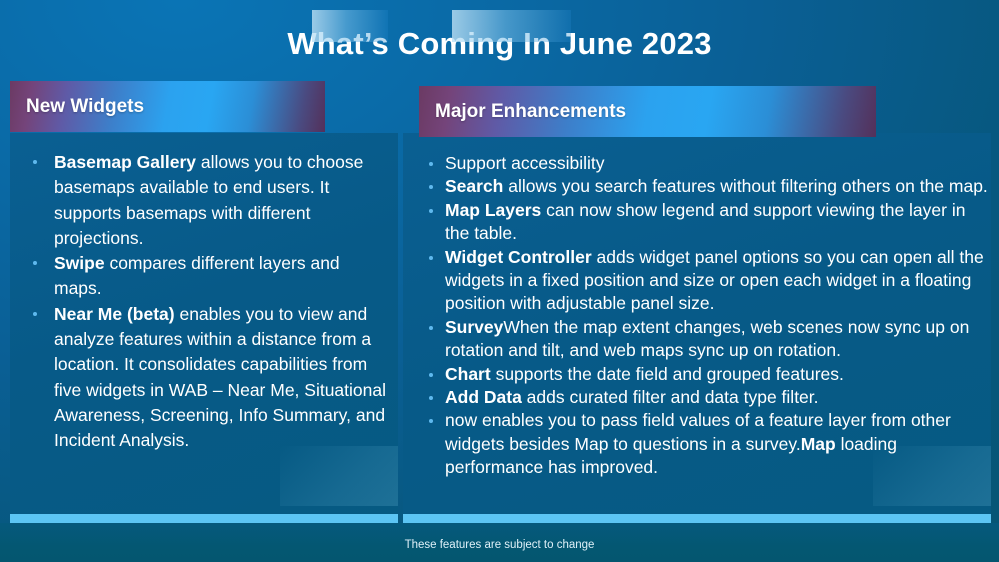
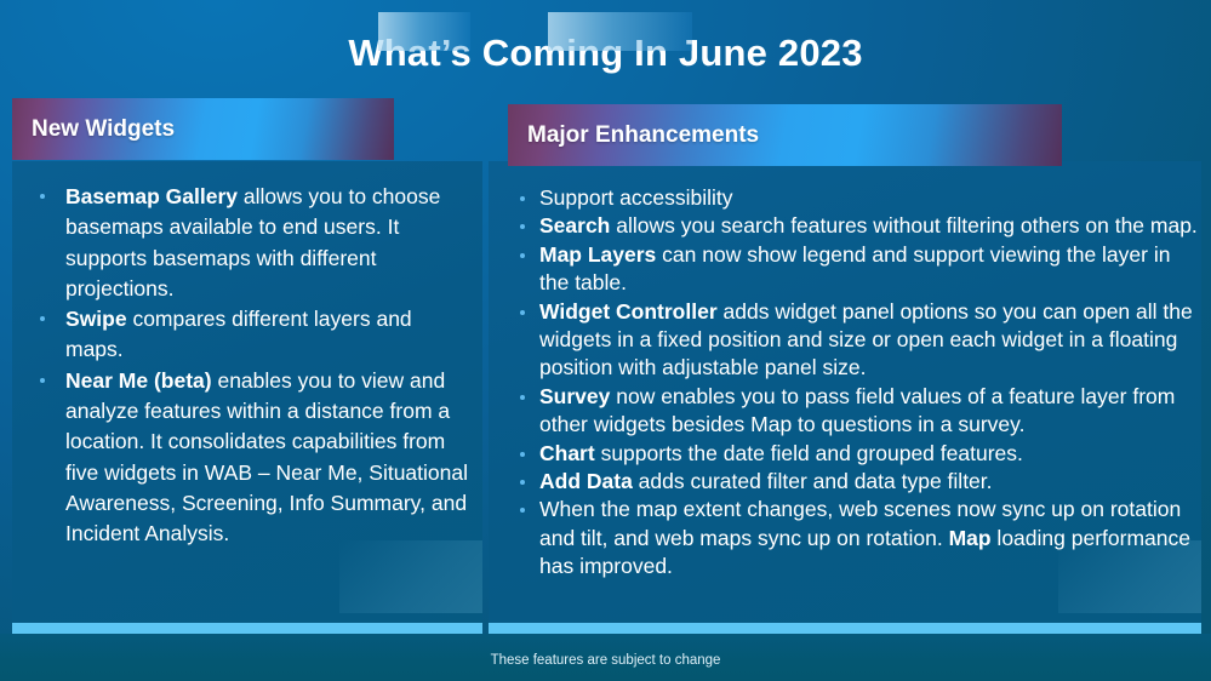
  What’s Coming In June 2023
  New Widgets
  Major Enhancements
  Basemap Gallery allows you to choose basemaps available to end users. It supports basemaps with different projections.
  Swipe compares different layers and maps.
  Near Me (beta) enables you to view and analyze features within a distance from a location. It consolidates capabilities from five widgets in WAB – Near Me, Situational Awareness, Screening, Info Summary, and Incident Analysis.
  Support accessibility
  Search allows you search features without filtering others on the map.
  Map Layers can now show legend and support viewing the layer in the table.
  Widget Controller adds widget panel options so you can open all the widgets in a fixed position and size or open each widget in a floating position with adjustable panel size.
- SurveyWhen the map extent changes, web scenes now sync up on rotation and tilt, and web maps sync up on rotation.
+ Survey now enables you to pass field values of a feature layer from other widgets besides Map to questions in a survey.
  Chart supports the date field and grouped features.
  Add Data adds curated filter and data type filter.
- now enables you to pass field values of a feature layer from other widgets besides Map to questions in a survey.Map loading performance has improved.
+ When the map extent changes, web scenes now sync up on rotation and tilt, and web maps sync up on rotation. Map loading performance has improved.
  These features are subject to change
